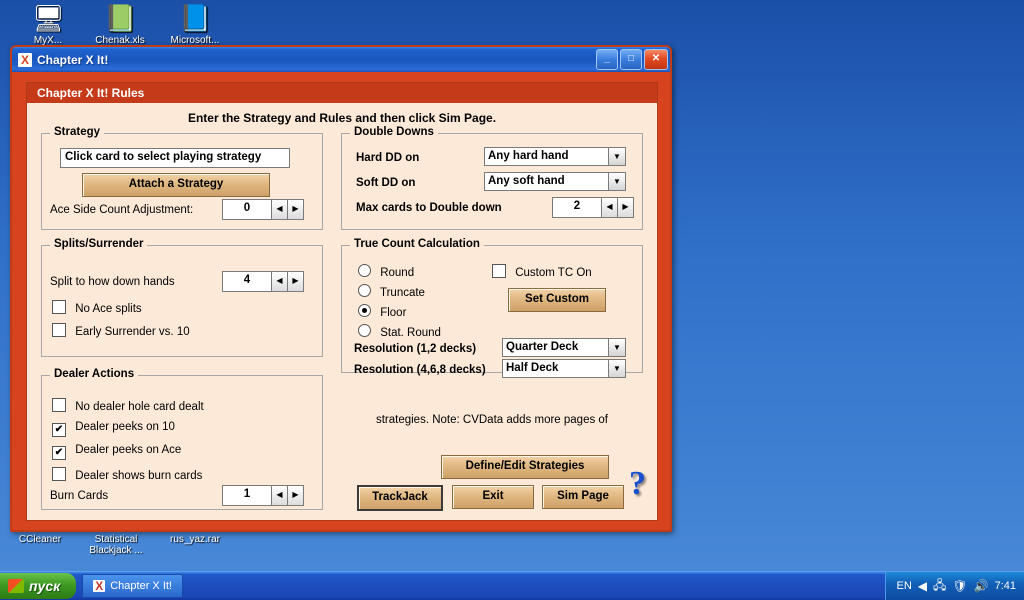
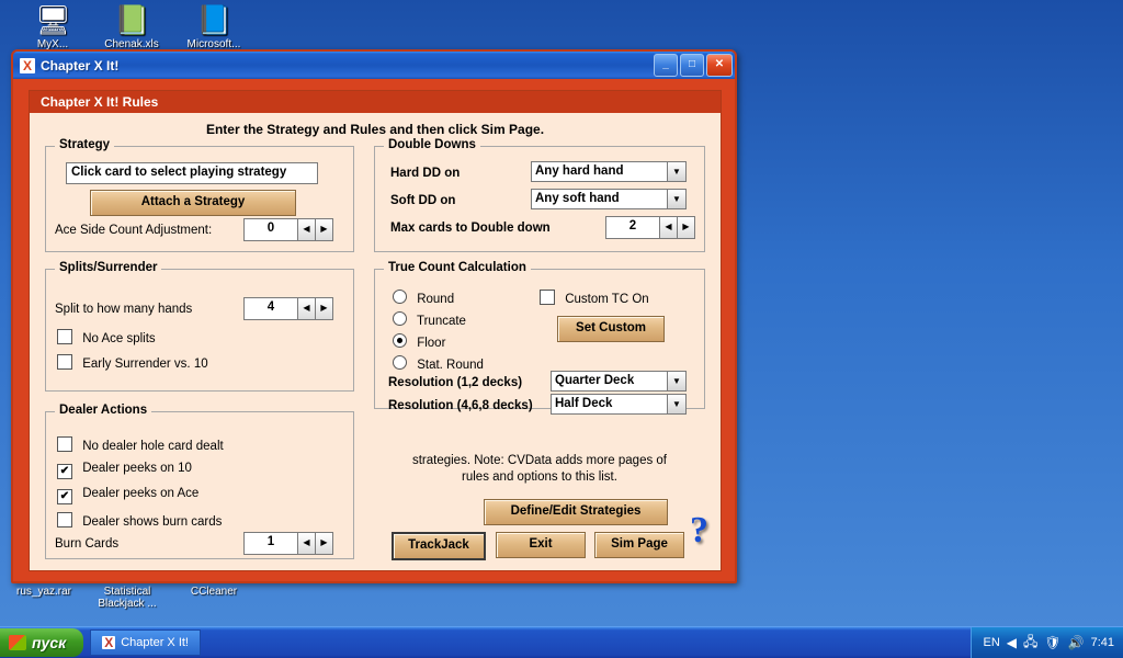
  🖥
  MyX...
  📗
  Chenak.xls
  📘
  Microsoft...
- CCleaner
+ rus_yaz.rar
  Statistical Blackjack ...
- rus_yaz.rar
+ CCleaner
  X
  Chapter X It!
  _
  □
  ✕
  Chapter X It! Rules
  Enter the Strategy and Rules and then click Sim Page.
  Strategy
  Click card to select playing strategy
  Attach a Strategy
  Ace Side Count Adjustment:
  0
  ◀
  ▶
  Splits/Surrender
- Split to how down hands
+ Split to how many hands
  4
  ◀
  ▶
  No Ace splits
  Early Surrender vs. 10
  Dealer Actions
  No dealer hole card dealt
  ✔ Dealer peeks on 10
  ✔ Dealer peeks on Ace
  Dealer shows burn cards
  Burn Cards
  1
  ◀
  ▶
  Double Downs
  Hard DD on
  Any hard hand
  ▼
  Soft DD on
  Any soft hand
  ▼
  Max cards to Double down
  2
  ◀
  ▶
  True Count Calculation
  Round
  Truncate
  Floor
  Stat. Round
  Custom TC On
  Set Custom
  Resolution (1,2 decks)
  Quarter Deck
  ▼
  Resolution (4,6,8 decks)
  Half Deck
  ▼
  strategies. Note: CVData adds more pages of
+ rules and options to this list.
  Define/Edit Strategies
  TrackJack
  Exit
  Sim Page
  ?
  пуск
  X
  Chapter X It!
  EN
  ◀
  🖧
  🛡
  🔊
  7:41
